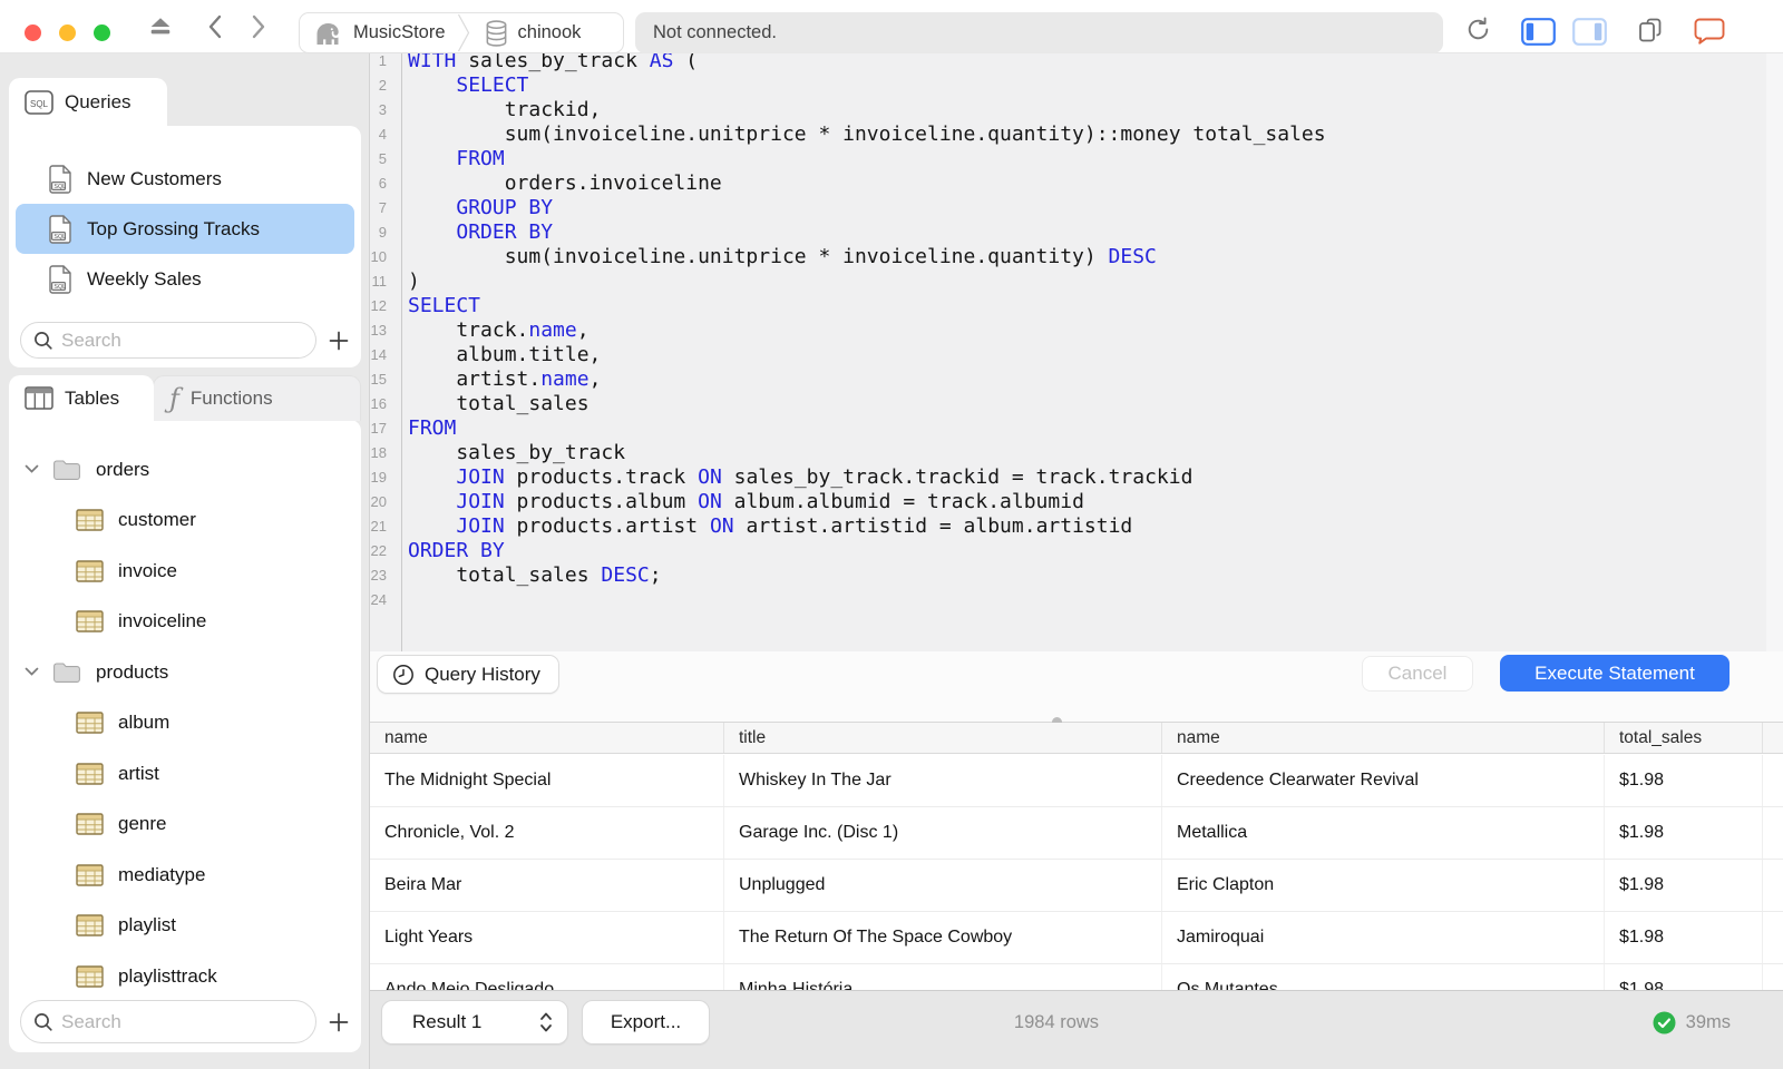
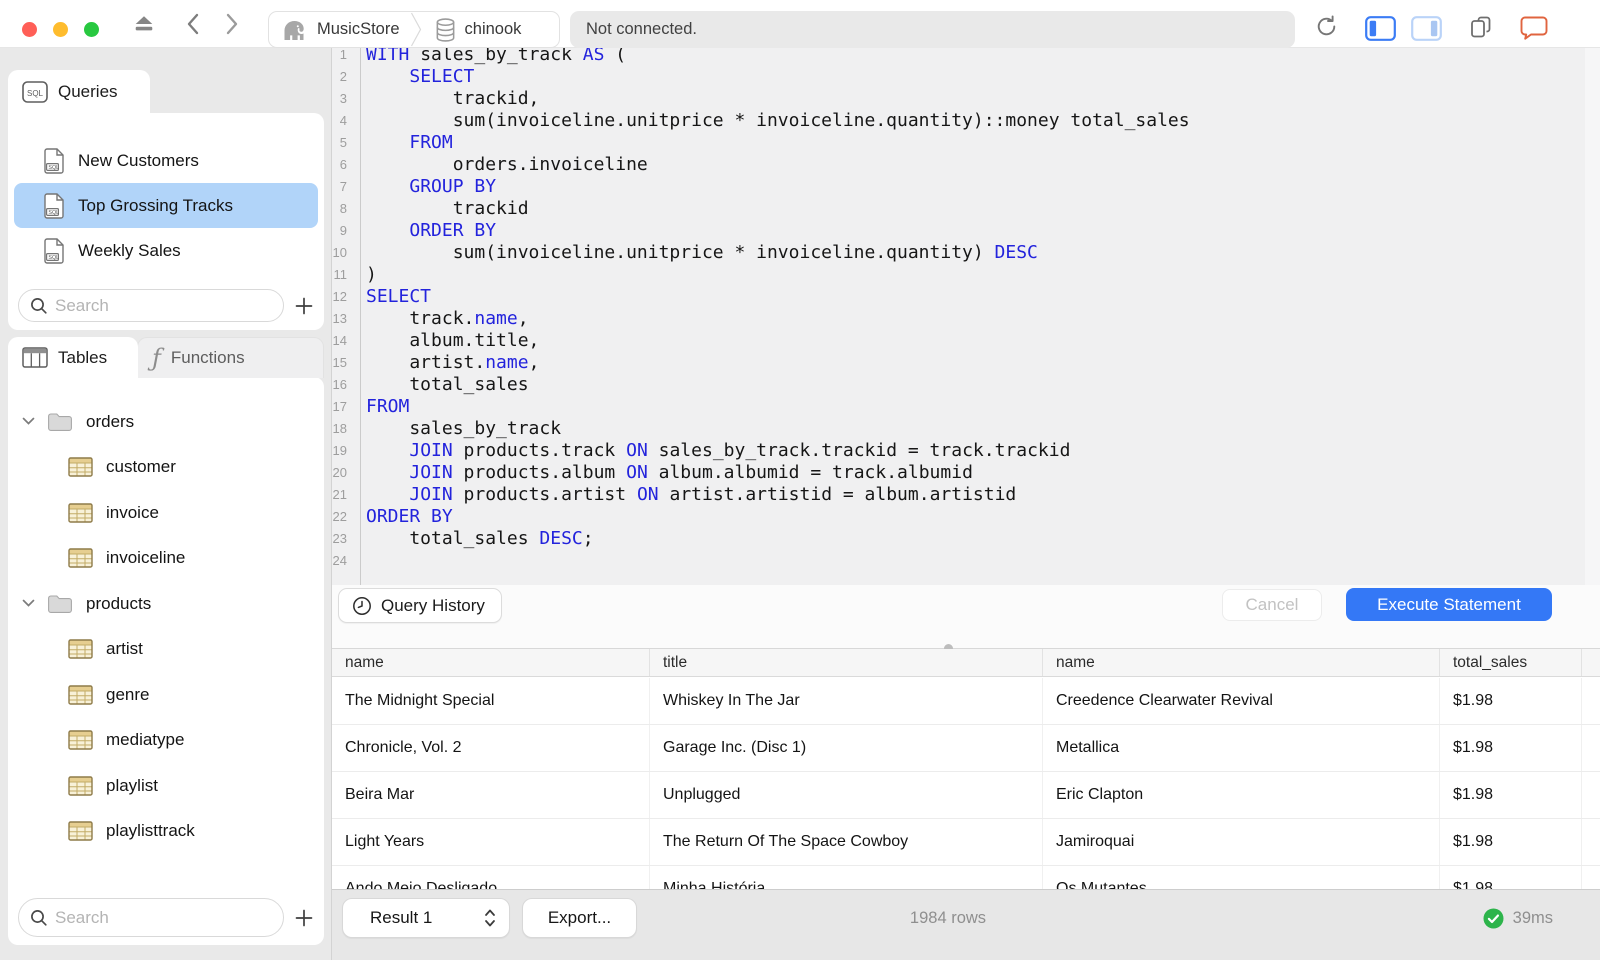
  MusicStore
  chinook
  Not connected.
  SQL
  Queries
  New Customers
  Top Grossing Tracks
  Weekly Sales
  Search
  ƒ
  Functions
  Tables
  orders
  customer
  invoice
  invoiceline
  products
- album
  artist
  genre
  mediatype
  playlist
  playlisttrack
  Search
  1
  WITH sales_by_track AS (
  2
  SELECT
  3
  trackid,
  4
  sum(invoiceline.unitprice * invoiceline.quantity)::money total_sales
  5
  FROM
  6
  orders.invoiceline
  7
  GROUP BY
+ 8
+ trackid
  9
  ORDER BY
  10
  sum(invoiceline.unitprice * invoiceline.quantity) DESC
  11
  )
  12
  SELECT
  13
  track.name,
  14
  album.title,
  15
  artist.name,
  16
  total_sales
  17
  FROM
  18
  sales_by_track
  19
  JOIN products.track ON sales_by_track.trackid = track.trackid
  20
  JOIN products.album ON album.albumid = track.albumid
  21
  JOIN products.artist ON artist.artistid = album.artistid
  22
  ORDER BY
  23
  total_sales DESC;
  24
  Query History
  Cancel
  Execute Statement
  name
  title
  name
  total_sales
  The Midnight Special
  Whiskey In The Jar
  Creedence Clearwater Revival
  $1.98
  Chronicle, Vol. 2
  Garage Inc. (Disc 1)
  Metallica
  $1.98
  Beira Mar
  Unplugged
  Eric Clapton
  $1.98
  Light Years
  The Return Of The Space Cowboy
  Jamiroquai
  $1.98
  Result 1
  Export...
  1984 rows
  39ms
